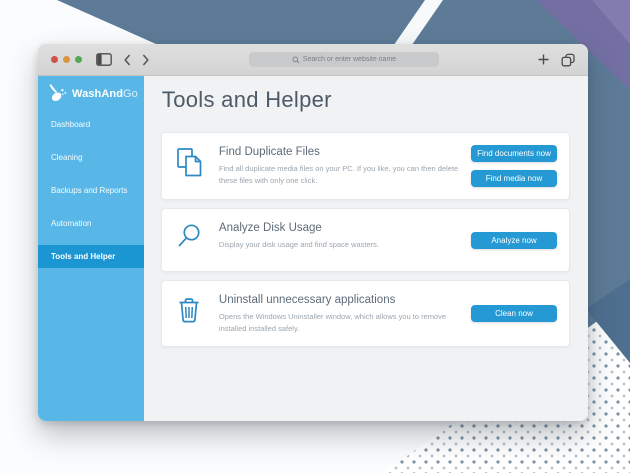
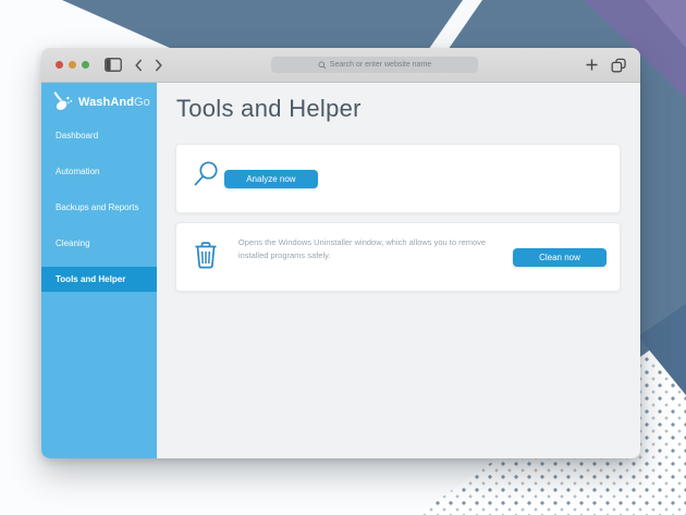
  WashAndGo
  Dashboard
- Cleaning
+ Automation
  Backups and Reports
- Automation
+ Cleaning
  Tools and Helper
  Tools and Helper
- Find Duplicate Files
- Find all duplicate media files on your PC. If you like, you can then delete these files with only one click.
- Find documents now
- Find media now
- Analyze Disk Usage
- Display your disk usage and find space wasters.
  Analyze now
- Uninstall unnecessary applications
- Opens the Windows Uninstaller window, which allows you to remove installed installed safely.
+ Opens the Windows Uninstaller window, which allows you to remove installed programs safely.
  Clean now
